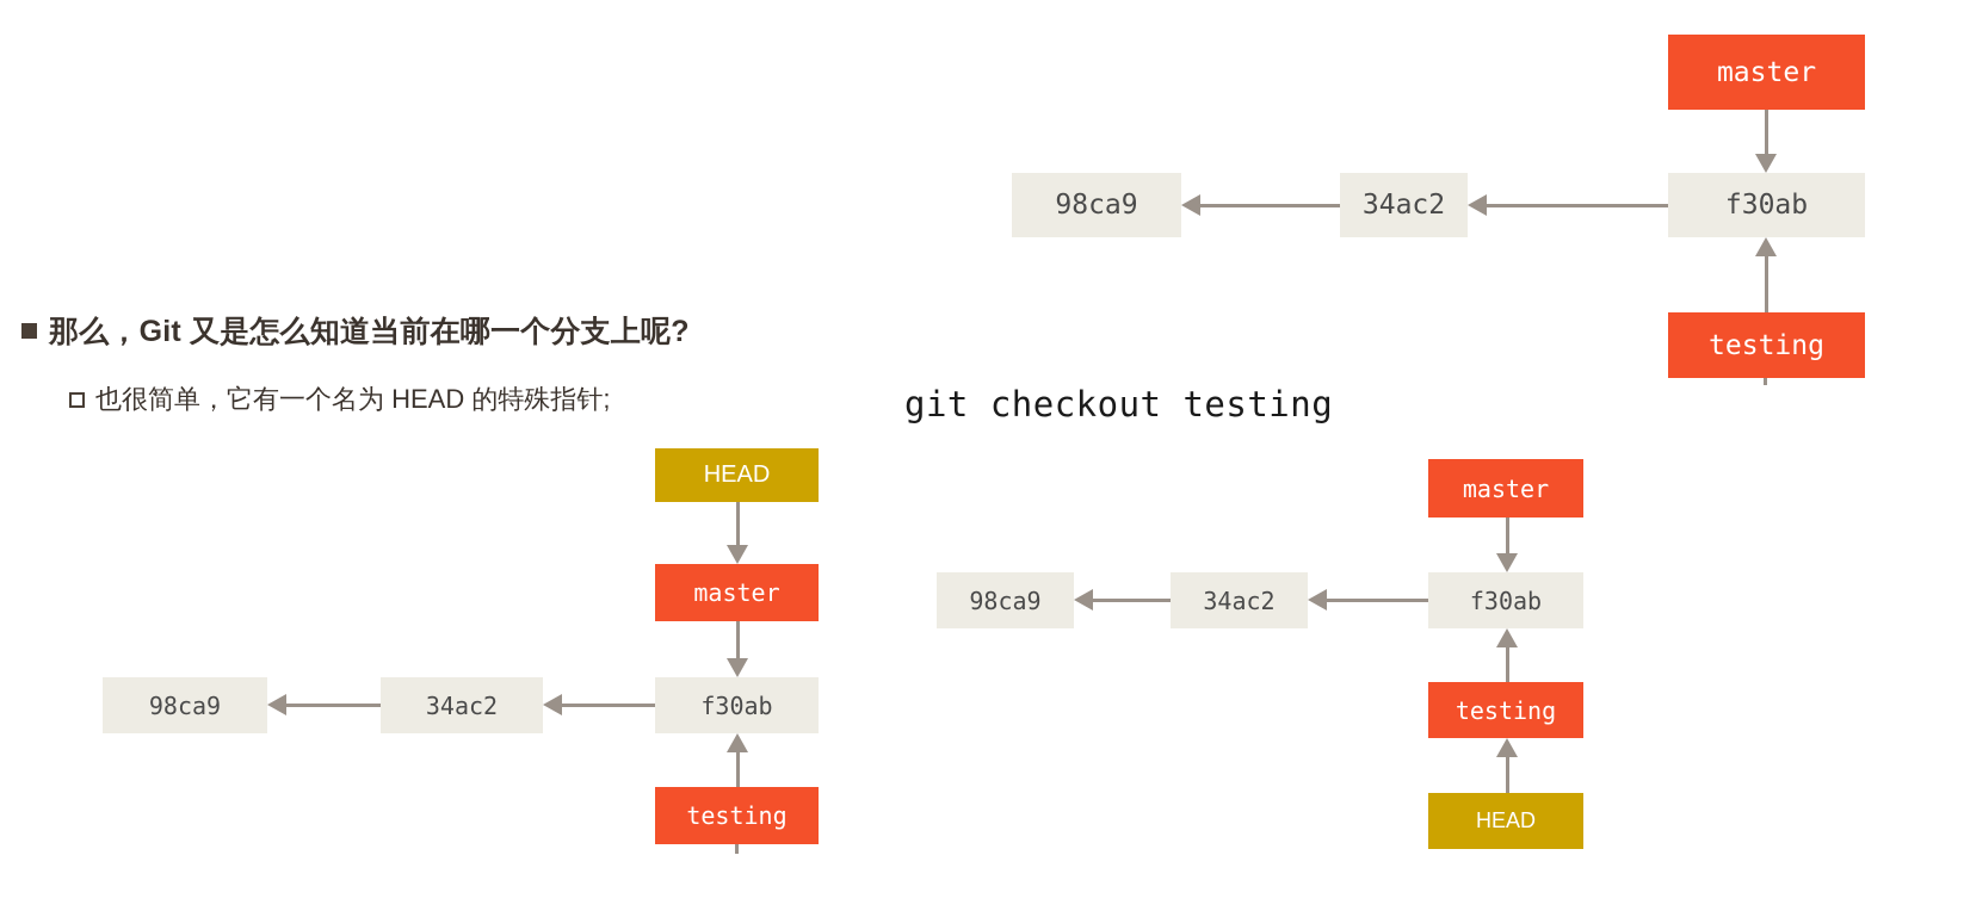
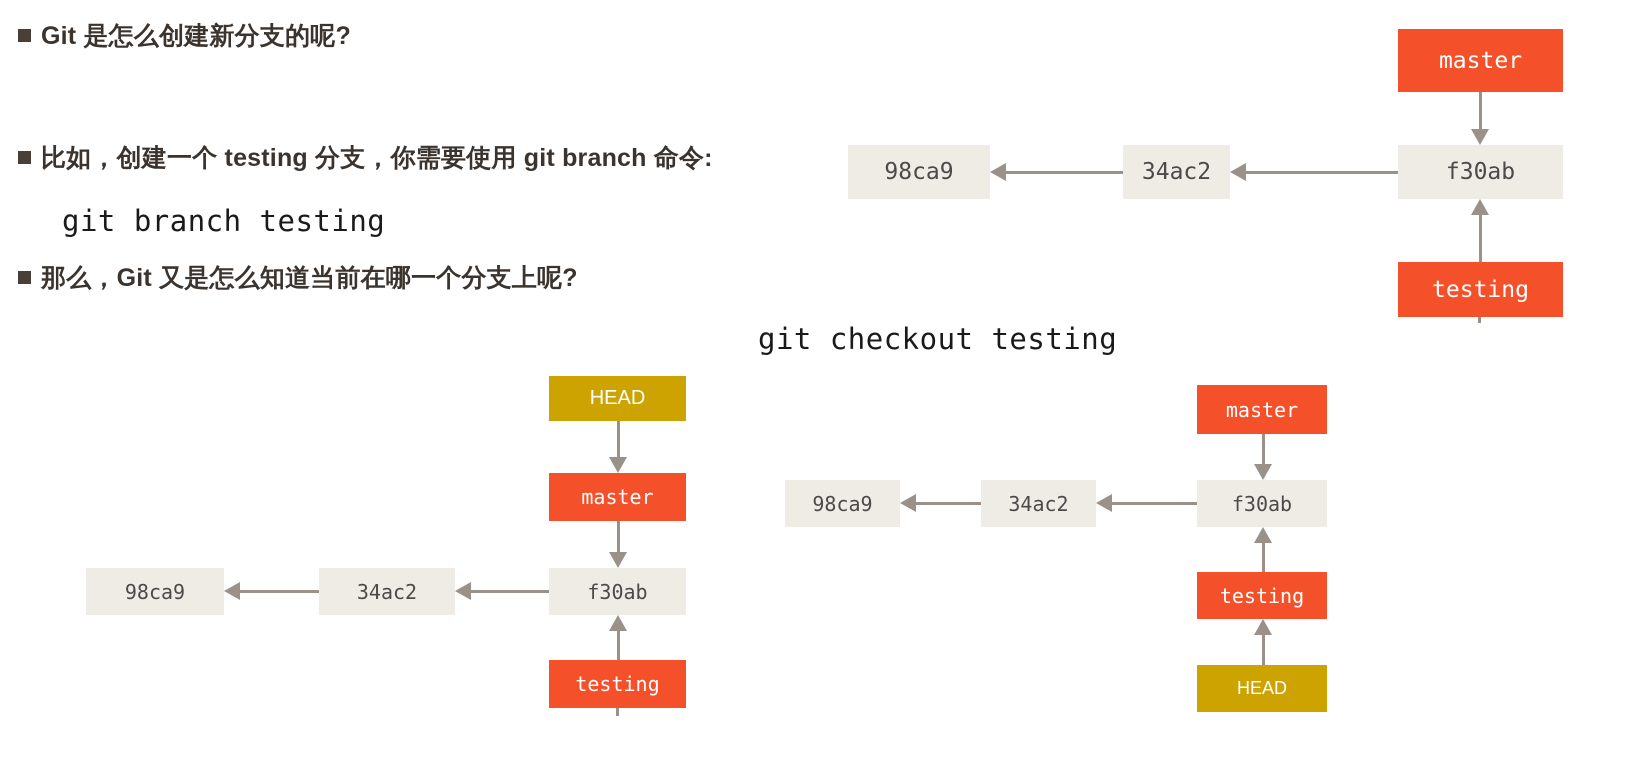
+ Git 是怎么创建新分支的呢?
+ 比如，创建一个 testing 分支，你需要使用 git branch 命令:
+ git branch testing
  那么，Git 又是怎么知道当前在哪一个分支上呢?
- 也很简单，它有一个名为 HEAD 的特殊指针;
  master
  f30ab
  34ac2
  98ca9
  testing
  HEAD
  master
  f30ab
  34ac2
  98ca9
  testing
  git checkout testing
  master
  f30ab
  34ac2
  98ca9
  testing
  HEAD
